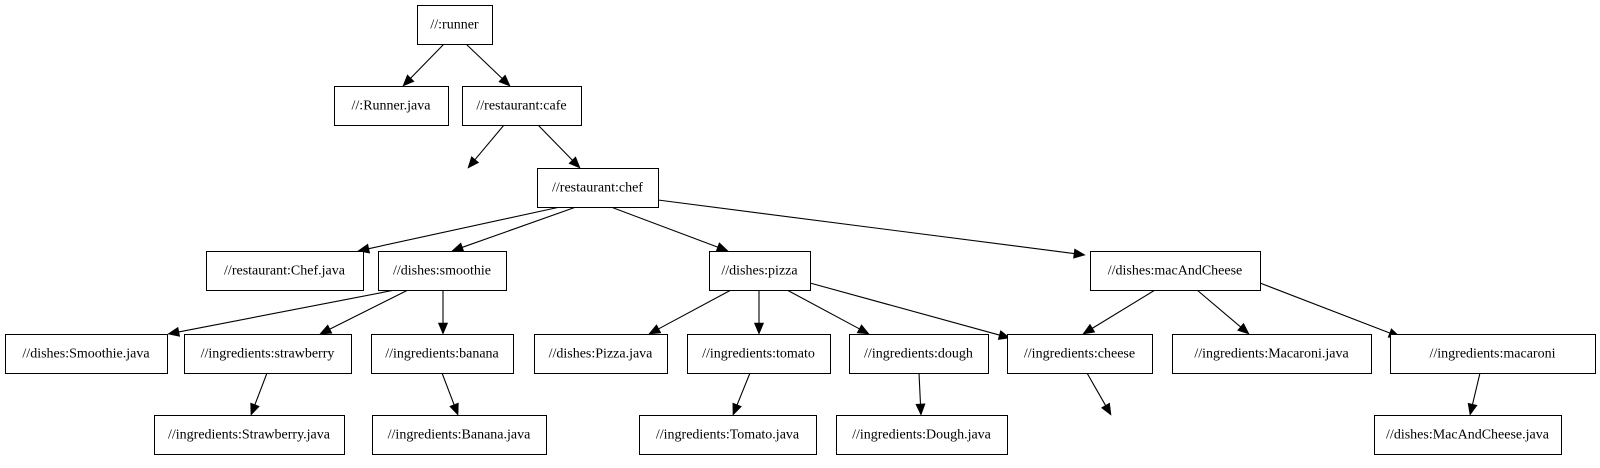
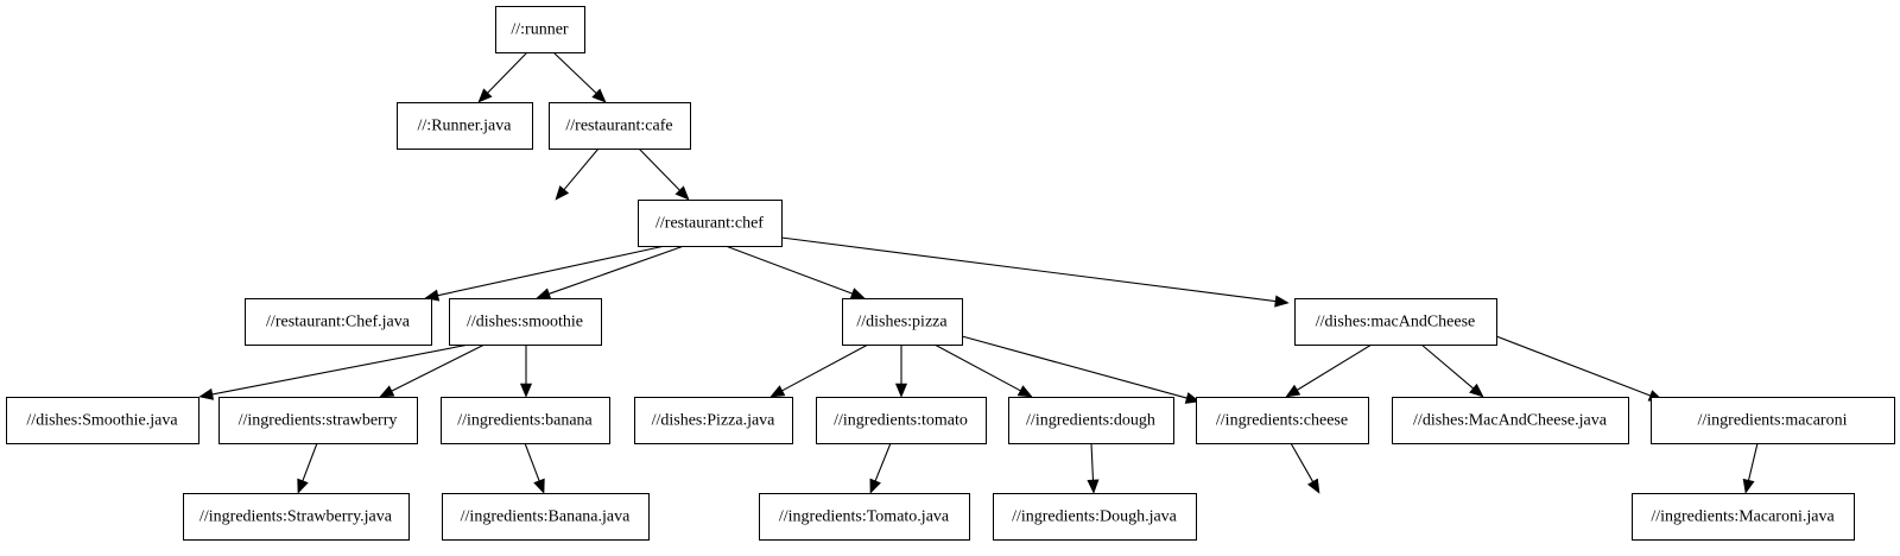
  //:runner
  //:Runner.java
  //restaurant:cafe
  //restaurant:chef
  //restaurant:Chef.java
  //dishes:smoothie
  //dishes:pizza
  //dishes:macAndCheese
  //dishes:Smoothie.java
  //ingredients:strawberry
  //ingredients:banana
  //dishes:Pizza.java
  //ingredients:tomato
  //ingredients:dough
  //ingredients:cheese
- //ingredients:Macaroni.java
+ //dishes:MacAndCheese.java
  //ingredients:macaroni
  //ingredients:Strawberry.java
  //ingredients:Banana.java
  //ingredients:Tomato.java
  //ingredients:Dough.java
- //dishes:MacAndCheese.java
+ //ingredients:Macaroni.java
